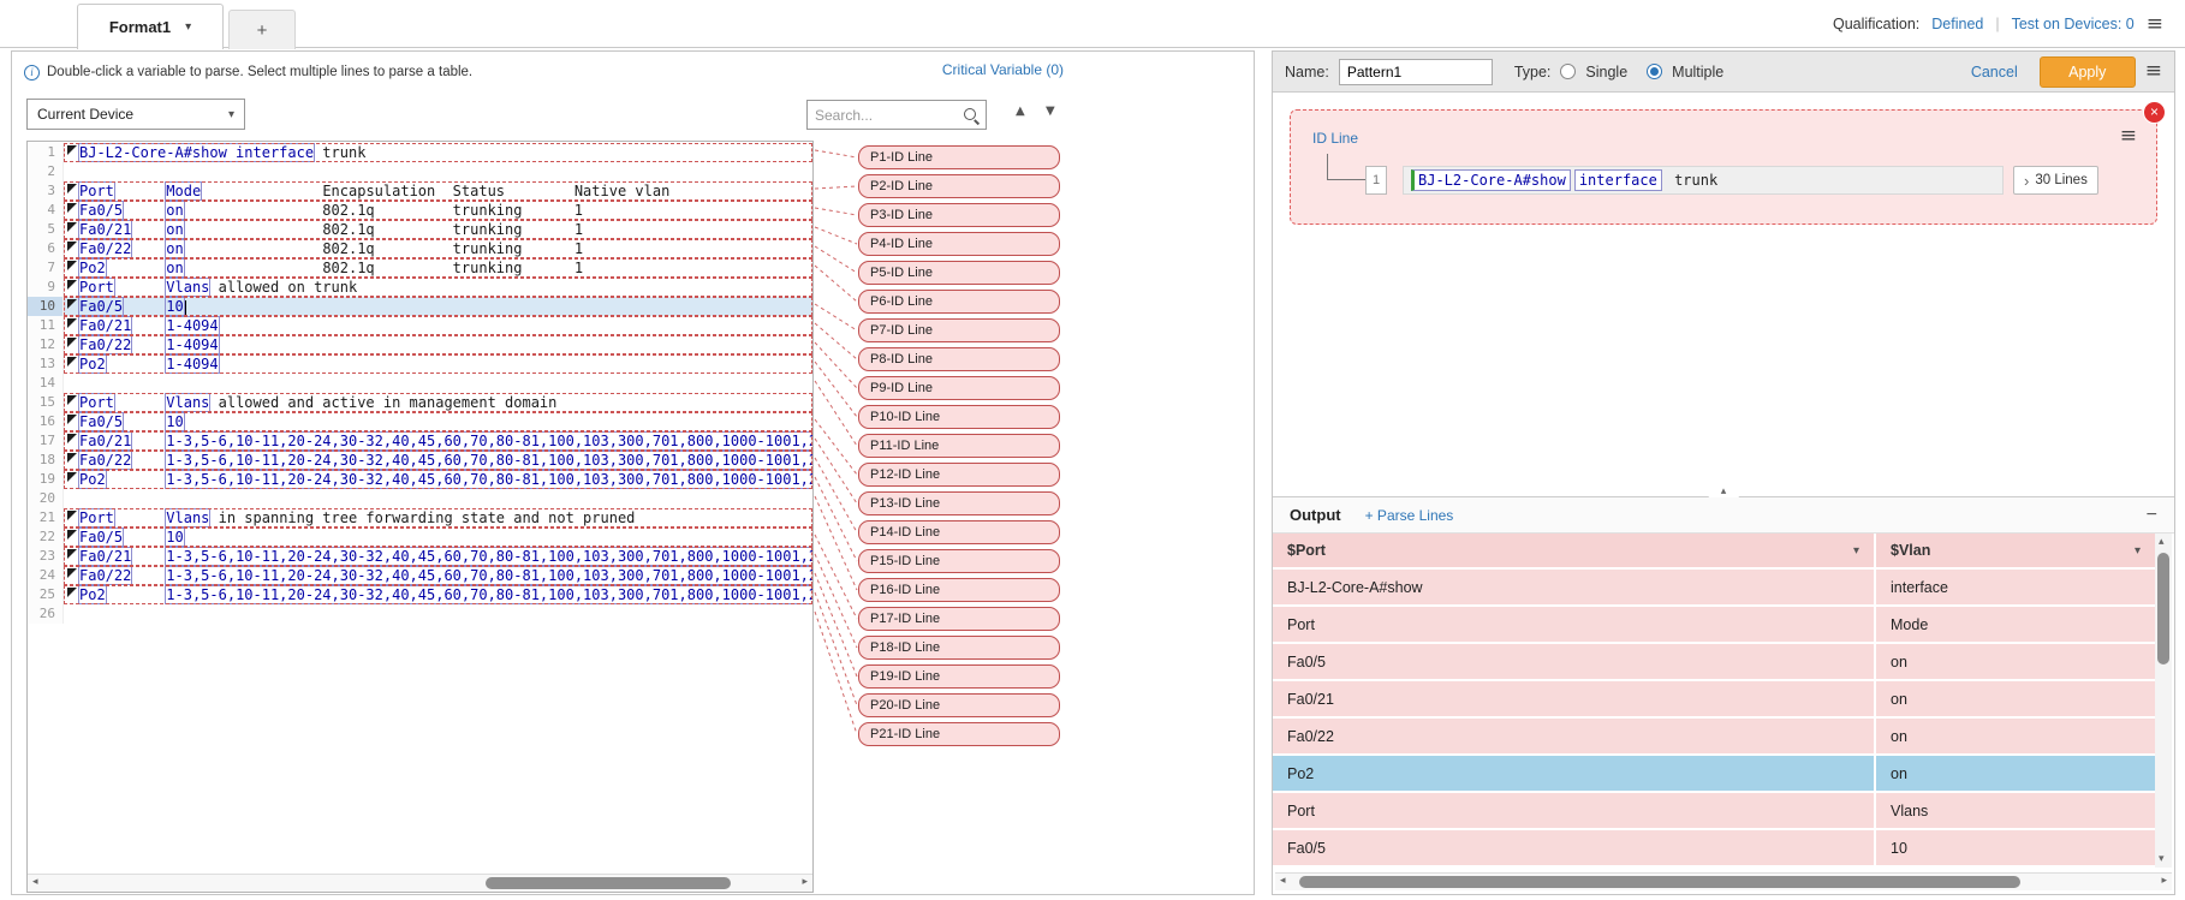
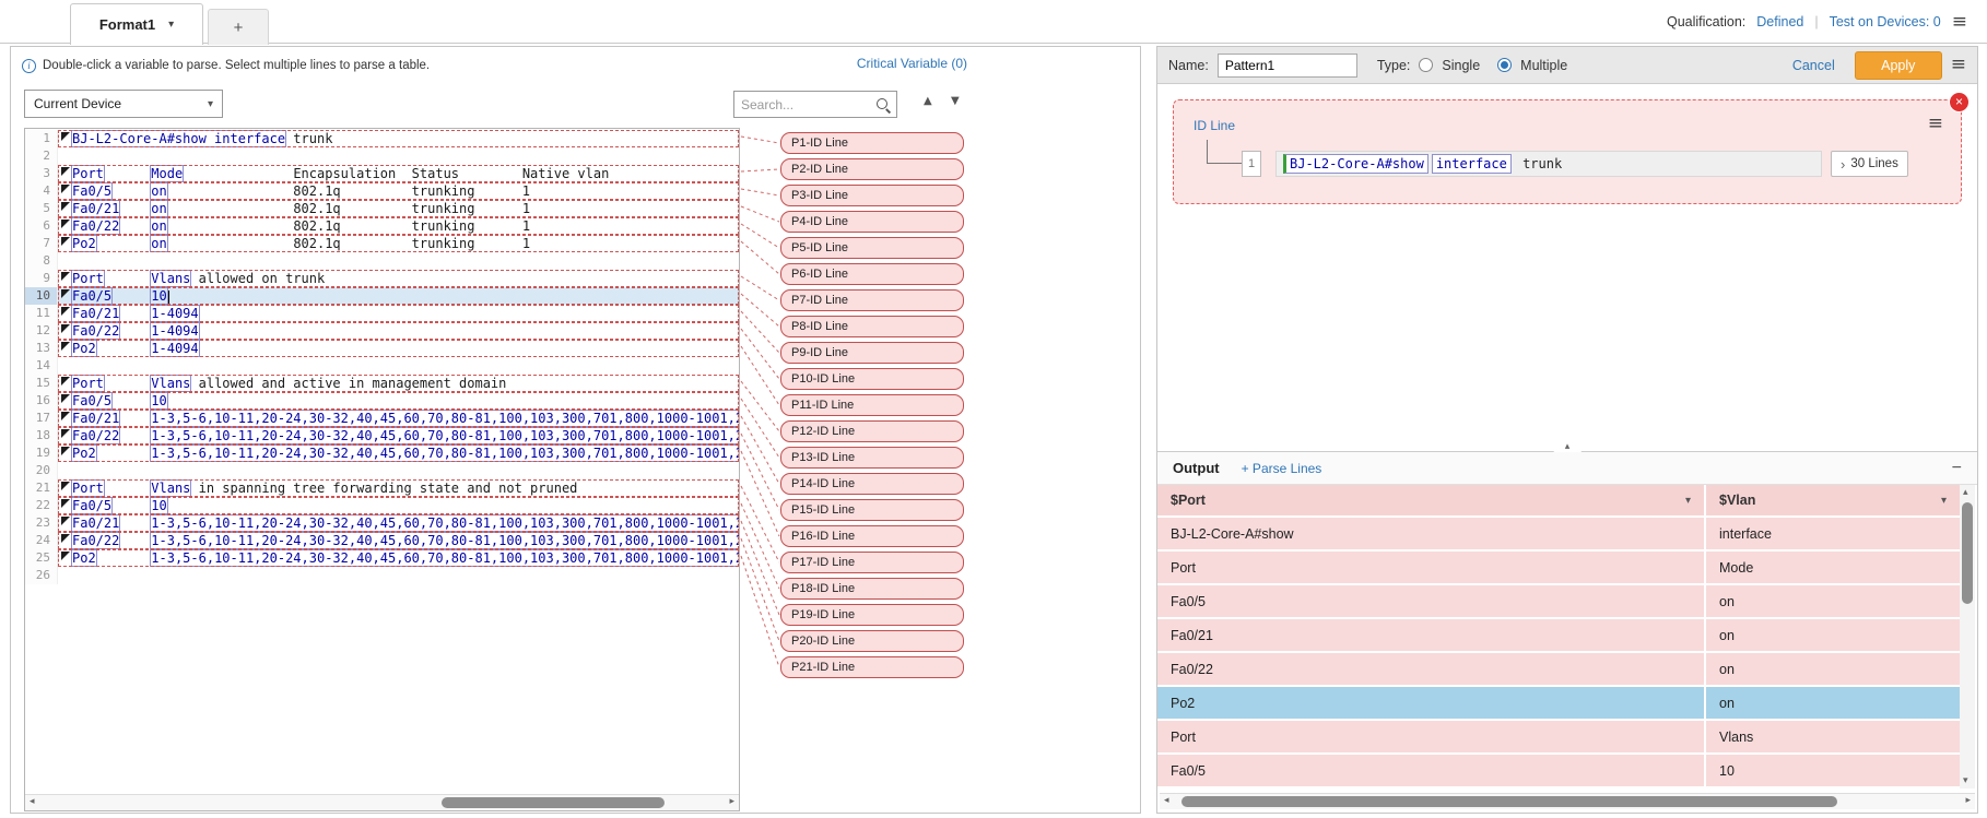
  Format1
  ▾
  +
  Qualification:
  Defined
  |
  Test on Devices: 0
  ≡
  i
  Double-click a variable to parse. Select multiple lines to parse a table.
  Critical Variable (0)
  Current Device
  ▾
  Search...
  ▲
  ▼
  1
  BJ-L2-Core-A#show interface trunk
  2
  3
  Port Mode Encapsulation Status Native vlan
  4
  Fa0/5 on 802.1q trunking 1
  5
  Fa0/21 on 802.1q trunking 1
  6
  Fa0/22 on 802.1q trunking 1
  7
  Po2 on 802.1q trunking 1
+ 8
  9
  Port Vlans allowed on trunk
  10
  Fa0/5 10
  11
  Fa0/21 1-4094
  12
  Fa0/22 1-4094
  13
  Po2 1-4094
  14
  15
  Port Vlans allowed and active in management domain
  16
  Fa0/5 10
  17
  Fa0/21 1-3,5-6,10-11,20-24,30-32,40,45,60,70,80-81,100,103,300,701,800,1000-1001,
  18
  Fa0/22 1-3,5-6,10-11,20-24,30-32,40,45,60,70,80-81,100,103,300,701,800,1000-1001,
  19
  Po2 1-3,5-6,10-11,20-24,30-32,40,45,60,70,80-81,100,103,300,701,800,1000-1001,
  20
  21
  Port Vlans in spanning tree forwarding state and not pruned
  22
  Fa0/5 10
  23
  Fa0/21 1-3,5-6,10-11,20-24,30-32,40,45,60,70,80-81,100,103,300,701,800,1000-1001,
  24
  Fa0/22 1-3,5-6,10-11,20-24,30-32,40,45,60,70,80-81,100,103,300,701,800,1000-1001,
  25
  Po2 1-3,5-6,10-11,20-24,30-32,40,45,60,70,80-81,100,103,300,701,800,1000-1001,
  26
  ◂
  ▸
  P1-ID Line
  P2-ID Line
  P3-ID Line
  P4-ID Line
  P5-ID Line
  P6-ID Line
  P7-ID Line
  P8-ID Line
  P9-ID Line
  P10-ID Line
  P11-ID Line
  P12-ID Line
  P13-ID Line
  P14-ID Line
  P15-ID Line
  P16-ID Line
  P17-ID Line
  P18-ID Line
  P19-ID Line
  P20-ID Line
  P21-ID Line
  Name:
  Pattern1
  Type:
  Single
  Multiple
  Cancel
  Apply
  ≡
  ×
  ID Line
  ≡
  1
  BJ-L2-Core-A#show interface trunk
  ›
  30 Lines
  ▴
  Output
  + Parse Lines
  −
  $Port
  ▾
  $Vlan
  ▾
  BJ-L2-Core-A#show
  interface
  Port
  Mode
  Fa0/5
  on
  Fa0/21
  on
  Fa0/22
  on
  Po2
  on
  Port
  Vlans
  Fa0/5
  10
  ▴
  ▾
  ◂
  ▸
